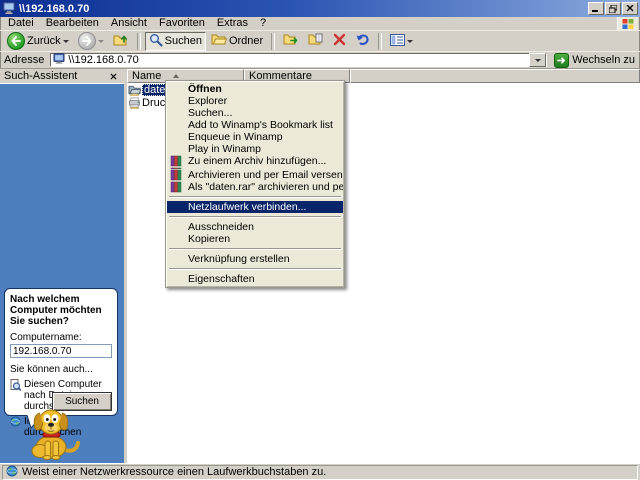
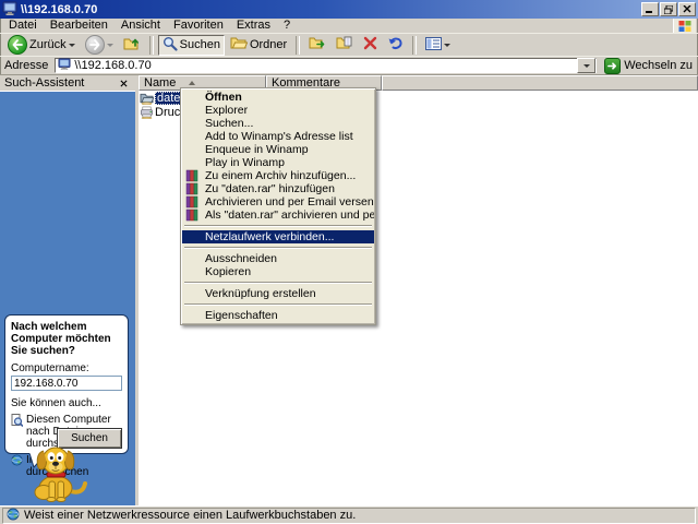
  \\192.168.0.70
  Datei
  Bearbeiten
  Ansicht
  Favoriten
  Extras
  ?
  Zurück
  Suchen
  Ordner
  Adresse
  \\192.168.0.70
  Wechseln zu
  Such-Assistent
  Nach welchem Computer möchten Sie suchen?
  Computername:
  192.168.0.70
  Sie können auch...
  Suchen
  Name
  Kommentare
  date
  Druc
  Öffnen
  Explorer
  Suchen...
- Add to Winamp's Bookmark list
+ Add to Winamp's Adresse list
  Enqueue in Winamp
  Play in Winamp
  Zu einem Archiv hinzufügen...
+ Zu "daten.rar" hinzufügen
  Archivieren und per Email versen
  Netzlaufwerk verbinden...
  Ausschneiden
  Kopieren
  Verknüpfung erstellen
  Eigenschaften
  Weist einer Netzwerkressource einen Laufwerkbuchstaben zu.
